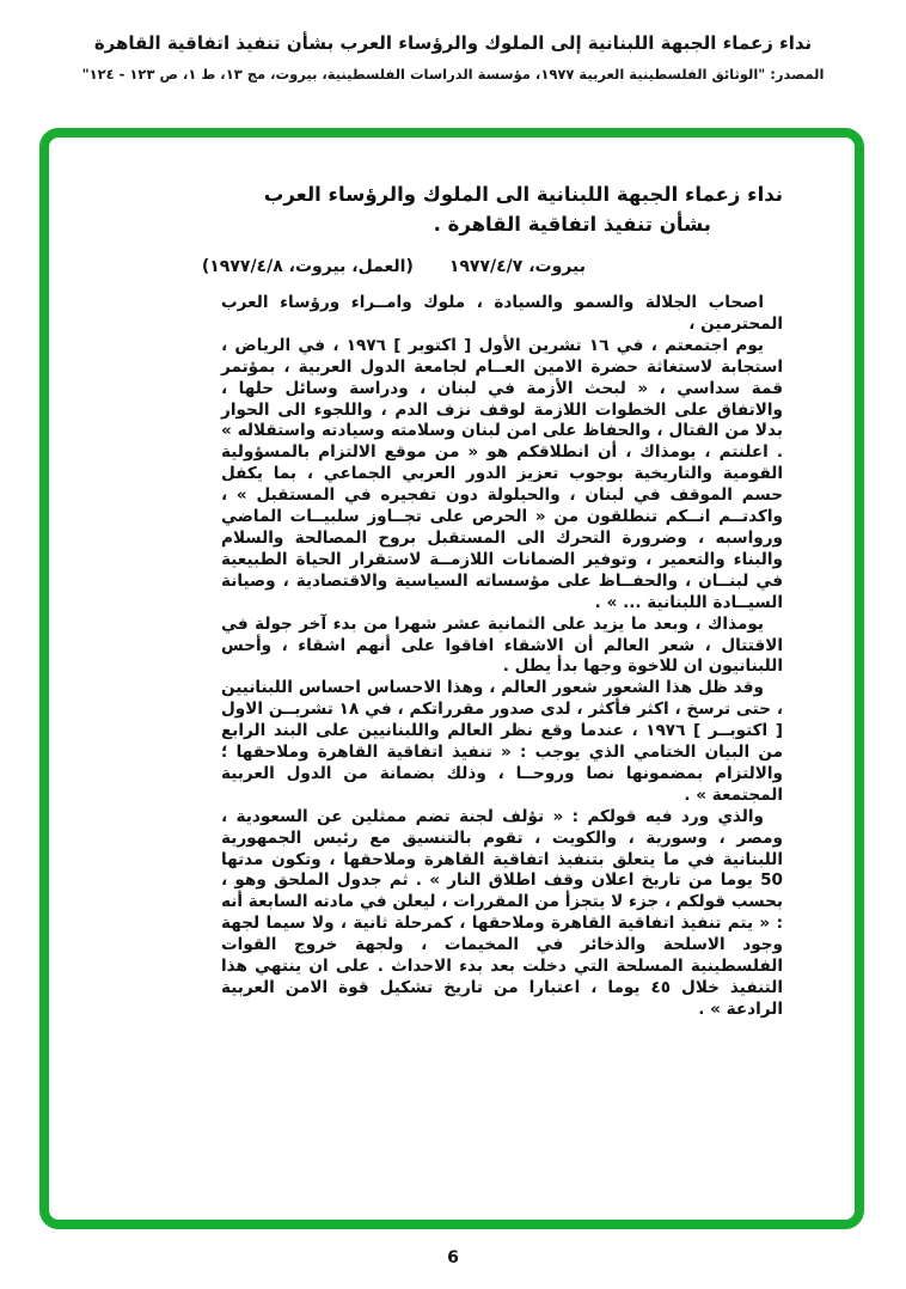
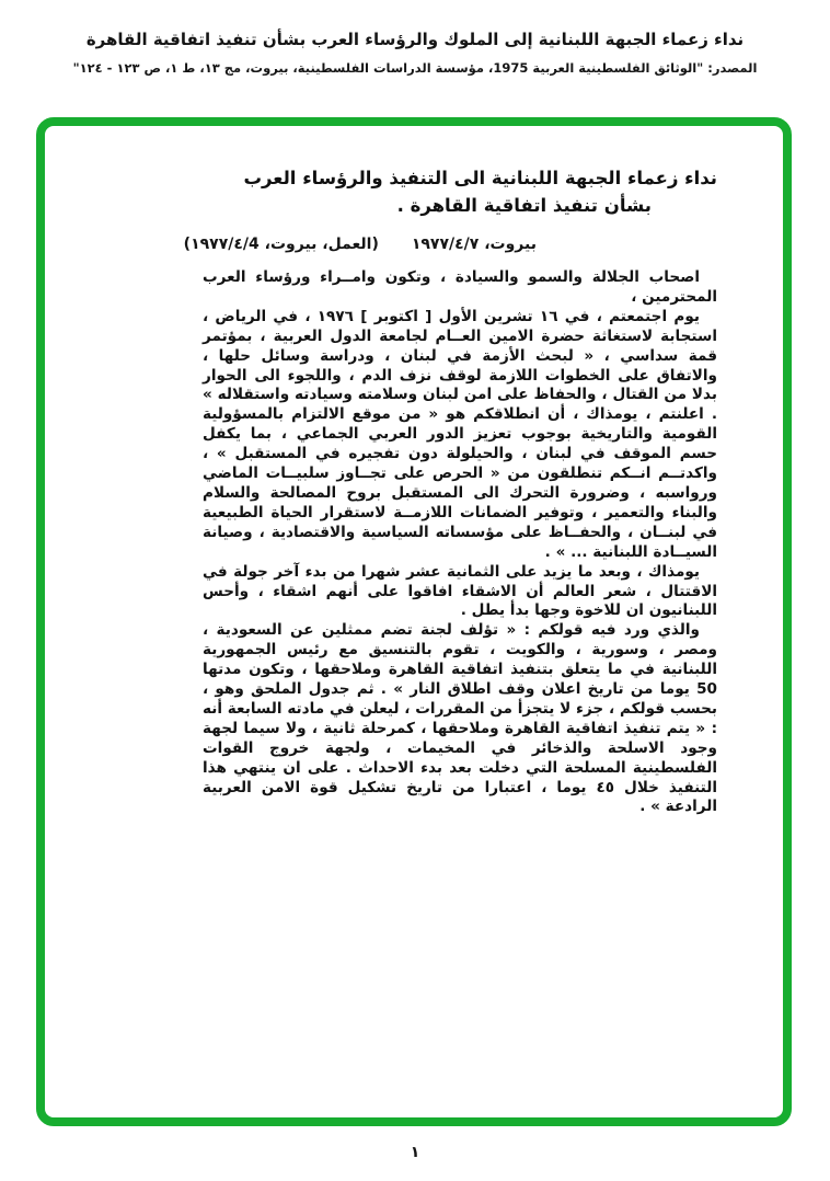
  نداء زعماء الجبهة اللبنانية إلى الملوك والرؤساء العرب بشأن تنفيذ اتفاقية القاهرة
- المصدر: "الوثائق الفلسطينية العربية ١٩٧٧، مؤسسة الدراسات الفلسطينية، بيروت، مج ١٣، ط ١، ص ١٢٣ - ١٢٤"
+ المصدر: "الوثائق الفلسطينية العربية 1975، مؤسسة الدراسات الفلسطينية، بيروت، مج ١٣، ط ١، ص ١٢٣ - ١٢٤"
- نداء زعماء الجبهة اللبنانية الى الملوك والرؤساء العرب
+ نداء زعماء الجبهة اللبنانية الى التنفيذ والرؤساء العرب
  بشأن تنفيذ اتفاقية القاهرة .
- بيروت، ١٩٧٧/٤/٧(العمل، بيروت، ١٩٧٧/٤/٨)
+ بيروت، ١٩٧٧/٤/٧(العمل، بيروت، ١٩٧٧/٤/4)
- اصحاب الجلالة والسمو والسيادة ، ملوك وامــراء ورؤساء العرب المحترمين ،
+ اصحاب الجلالة والسمو والسيادة ، وتكون وامــراء ورؤساء العرب المحترمين ،
  يوم اجتمعتم ، في ١٦ تشرين الأول [ اكتوبر ] ١٩٧٦ ، في الرياض ، استجابة لاستغاثة حضرة الامين العــام لجامعة الدول العربية ، بمؤتمر قمة سداسي ، « لبحث الأزمة في لبنان ، ودراسة وسائل حلها ، والاتفاق على الخطوات اللازمة لوقف نزف الدم ، واللجوء الى الحوار بدلا من القتال ، والحفاظ على امن لبنان وسلامته وسيادته واستقلاله » . اعلنتم ، يومذاك ، أن انطلاقكم هو « من موقع الالتزام بالمسؤولية القومية والتاريخية بوجوب تعزيز الدور العربي الجماعي ، بما يكفل حسم الموقف في لبنان ، والحيلولة دون تفجيره في المستقبل » ، واكدتــم انــكم تنطلقون من « الحرص على تجــاوز سلبيــات الماضي ورواسبه ، وضرورة التحرك الى المستقبل بروح المصالحة والسلام والبناء والتعمير ، وتوفير الضمانات اللازمــة لاستقرار الحياة الطبيعية في لبنــان ، والحفــاظ على مؤسساته السياسية والاقتصادية ، وصيانة السيــادة اللبنانية ... » .
  يومذاك ، وبعد ما يزيد على الثمانية عشر شهرا من بدء آخر جولة في الاقتتال ، شعر العالم أن الاشقاء افاقوا على أنهم اشقاء ، وأحس اللبنانيون ان للاخوة وجها بدأ يطل .
- وقد ظل هذا الشعور شعور العالم ، وهذا الاحساس احساس اللبنانيين ، حتى ترسخ ، اكثر فأكثر ، لدى صدور مقرراتكم ، في ١٨ تشريــن الاول [ اكتوبــر ] ١٩٧٦ ، عندما وقع نظر العالم واللبنانيين على البند الرابع من البيان الختامي الذي يوجب : « تنفيذ اتفاقية القاهرة وملاحقها ؛ والالتزام بمضمونها نصا وروحــا ، وذلك بضمانة من الدول العربية المجتمعة » .
  والذي ورد فيه قولكم : « تؤلف لجنة تضم ممثلين عن السعودية ، ومصر ، وسورية ، والكويت ، تقوم بالتنسيق مع رئيس الجمهورية اللبنانية في ما يتعلق بتنفيذ اتفاقية القاهرة وملاحقها ، وتكون مدتها 50 يوما من تاريخ اعلان وقف اطلاق النار » . ثم جدول الملحق وهو ، بحسب قولكم ، جزء لا يتجزأ من المقررات ، ليعلن في مادته السابعة أنه : « يتم تنفيذ اتفاقية القاهرة وملاحقها ، كمرحلة ثانية ، ولا سيما لجهة وجود الاسلحة والذخائر في المخيمات ، ولجهة خروج القوات الفلسطينية المسلحة التي دخلت بعد بدء الاحداث . على ان ينتهي هذا التنفيذ خلال ٤٥ يوما ، اعتبارا من تاريخ تشكيل قوة الامن العربية الرادعة » .
- 6
+ ١
